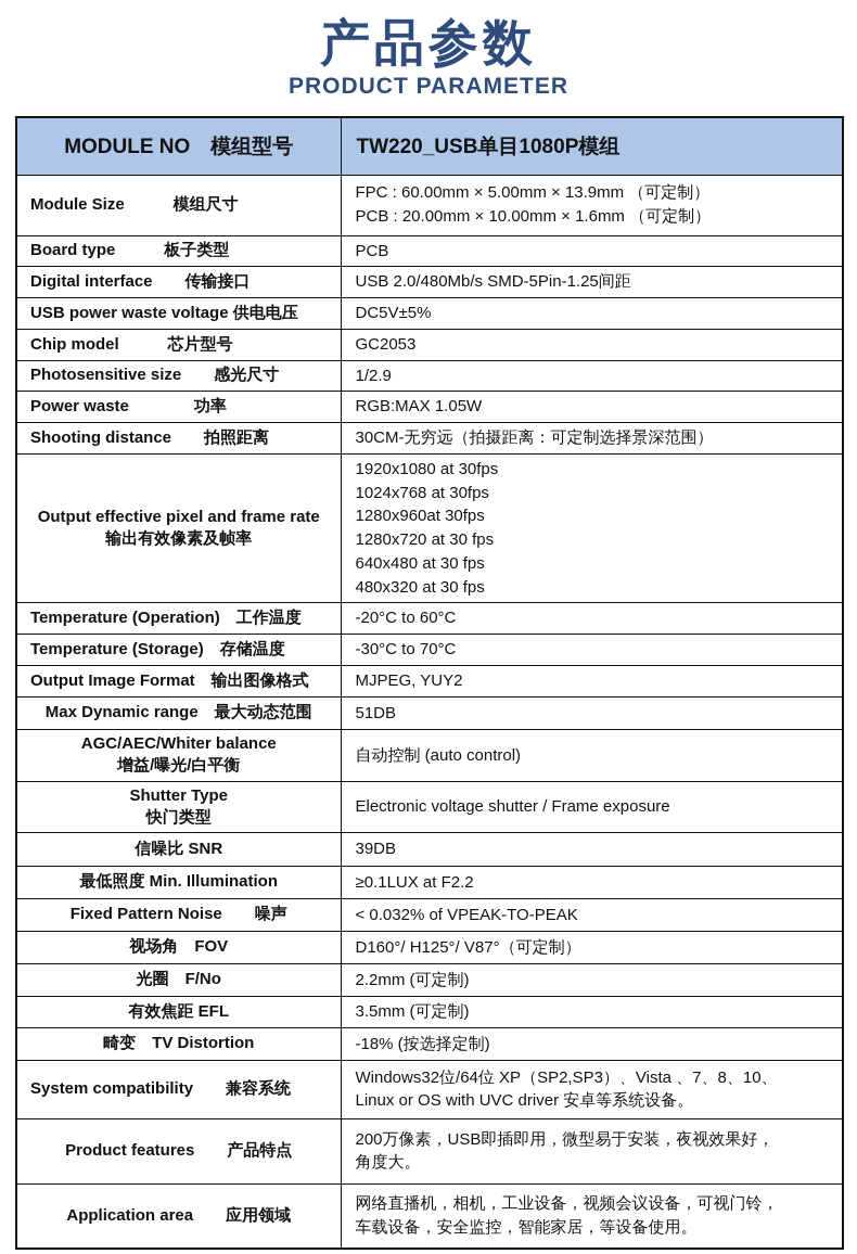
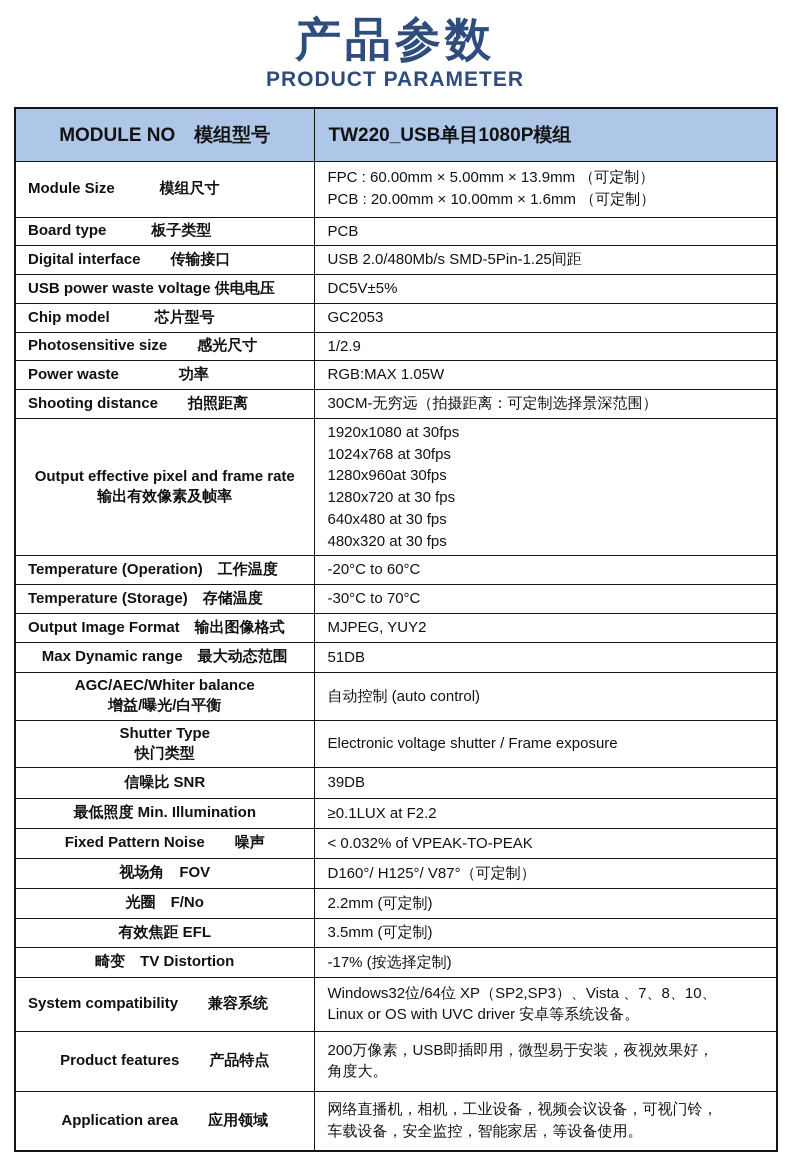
  产品参数
  PRODUCT PARAMETER
  MODULE NO 模组型号	TW220_USB单目1080P模组
  Module Size 模组尺寸	FPC : 60.00mm × 5.00mm × 13.9mm （可定制） PCB : 20.00mm × 10.00mm × 1.6mm （可定制）
  Board type 板子类型	PCB
  Digital interface 传输接口	USB 2.0/480Mb/s SMD-5Pin-1.25间距
  USB power waste voltage 供电电压	DC5V±5%
  Chip model 芯片型号	GC2053
  Photosensitive size 感光尺寸	1/2.9
  Power waste 功率	RGB:MAX 1.05W
  Shooting distance 拍照距离	30CM-无穷远（拍摄距离：可定制选择景深范围）
  Output effective pixel and frame rate 输出有效像素及帧率	1920x1080 at 30fps 1024x768 at 30fps 1280x960at 30fps 1280x720 at 30 fps 640x480 at 30 fps 480x320 at 30 fps
  Temperature (Operation) 工作温度	-20°C to 60°C
  Temperature (Storage) 存储温度	-30°C to 70°C
  Output Image Format 输出图像格式	MJPEG, YUY2
  Max Dynamic range 最大动态范围	51DB
  AGC/AEC/Whiter balance 增益/曝光/白平衡	自动控制 (auto control)
  Shutter Type 快门类型	Electronic voltage shutter / Frame exposure
  信噪比 SNR	39DB
  最低照度 Min. Illumination	≥0.1LUX at F2.2
  Fixed Pattern Noise 噪声	< 0.032% of VPEAK-TO-PEAK
  视场角 FOV	D160°/ H125°/ V87°（可定制）
  光圈 F/No	2.2mm (可定制)
  有效焦距 EFL	3.5mm (可定制)
- 畸变 TV Distortion	-18% (按选择定制)
+ 畸变 TV Distortion	-17% (按选择定制)
  System compatibility 兼容系统	Windows32位/64位 XP（SP2,SP3）、Vista 、7、8、10、 Linux or OS with UVC driver 安卓等系统设备。
  Product features 产品特点	200万像素，USB即插即用，微型易于安装，夜视效果好， 角度大。
  Application area 应用领域	网络直播机，相机，工业设备，视频会议设备，可视门铃， 车载设备，安全监控，智能家居，等设备使用。
